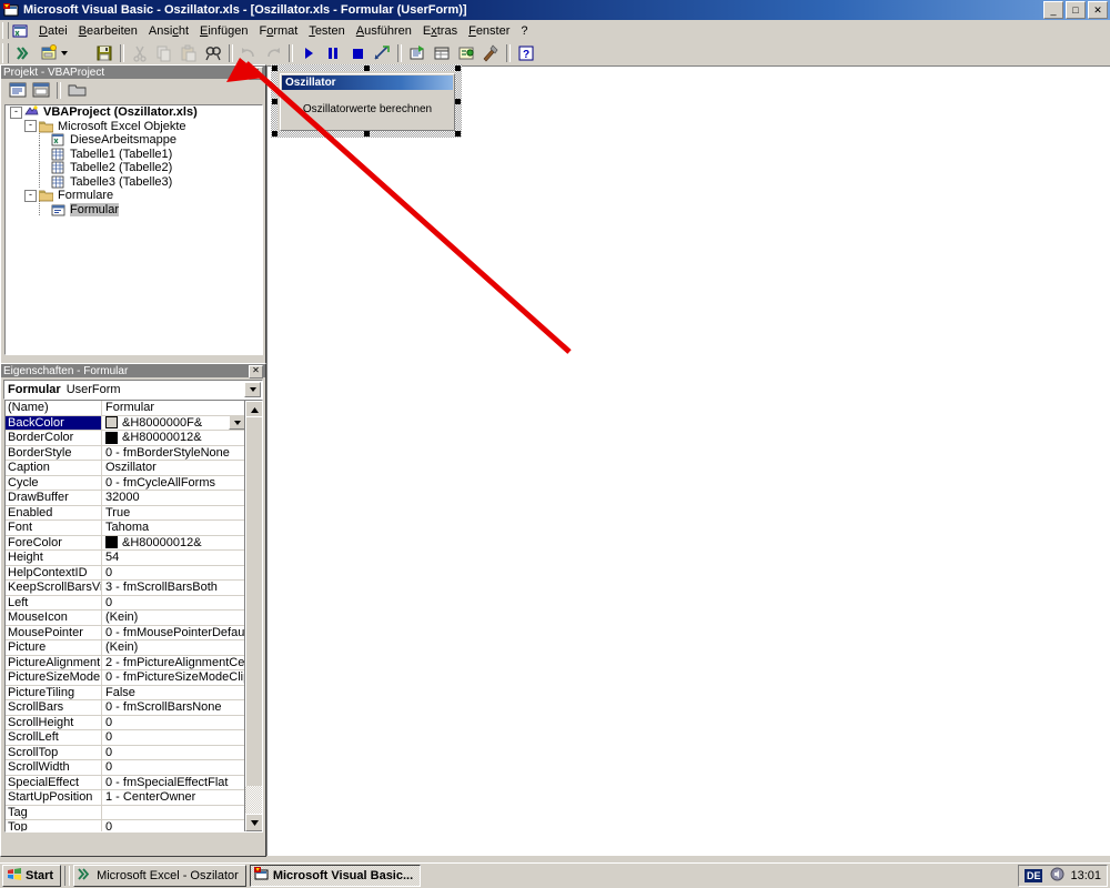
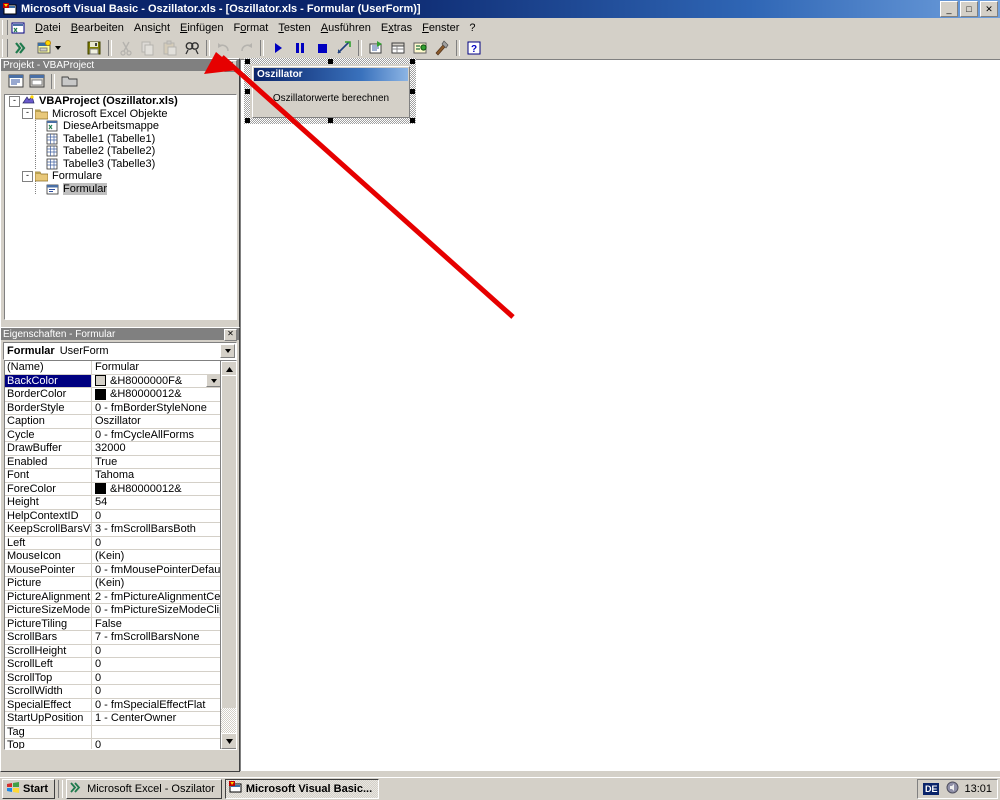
  Microsoft Visual Basic - Oszillator.xls - [Oszillator.xls - Formular (UserForm)]
  _
  □
  ✕
  Datei
  Bearbeiten
  Ansicht
  Einfügen
  Format
  Testen
  Ausführen
  Extras
  Fenster
  ?
  ?
  Projekt - VBAProject
  -
  VBAProject (Oszillator.xls)
  -
  Microsoft Excel Objekte
  DieseArbeitsmappe
  Tabelle1 (Tabelle1)
  Tabelle2 (Tabelle2)
  Tabelle3 (Tabelle3)
  -
  Formulare
  Formular
  Eigenschaften - Formular
  ✕
  Formular
  UserForm
  (Name)
  Formular
  BackColor
  &H8000000F&
  BorderColor
  &H80000012&
  BorderStyle
  0 - fmBorderStyleNone
  Caption
  Oszillator
  Cycle
  0 - fmCycleAllForms
  DrawBuffer
  32000
  Enabled
  True
  Font
  Tahoma
  ForeColor
  &H80000012&
  Height
  54
  HelpContextID
  0
  KeepScrollBarsVi
  3 - fmScrollBarsBoth
  Left
  0
  MouseIcon
  (Kein)
  MousePointer
  0 - fmMousePointerDefau
  Picture
  (Kein)
  PictureAlignment
  2 - fmPictureAlignmentCe
  PictureSizeMode
  0 - fmPictureSizeModeCli
  PictureTiling
  False
  ScrollBars
- 0 - fmScrollBarsNone
+ 7 - fmScrollBarsNone
  ScrollHeight
  0
  ScrollLeft
  0
  ScrollTop
  0
  ScrollWidth
  0
  SpecialEffect
  0 - fmSpecialEffectFlat
  StartUpPosition
  1 - CenterOwner
  Tag
  Top
  0
  Oszillator
  Oszillatorwerte berechnen
  Start
  Microsoft Excel - Oszilator
  Microsoft Visual Basic...
  DE
  13:01
